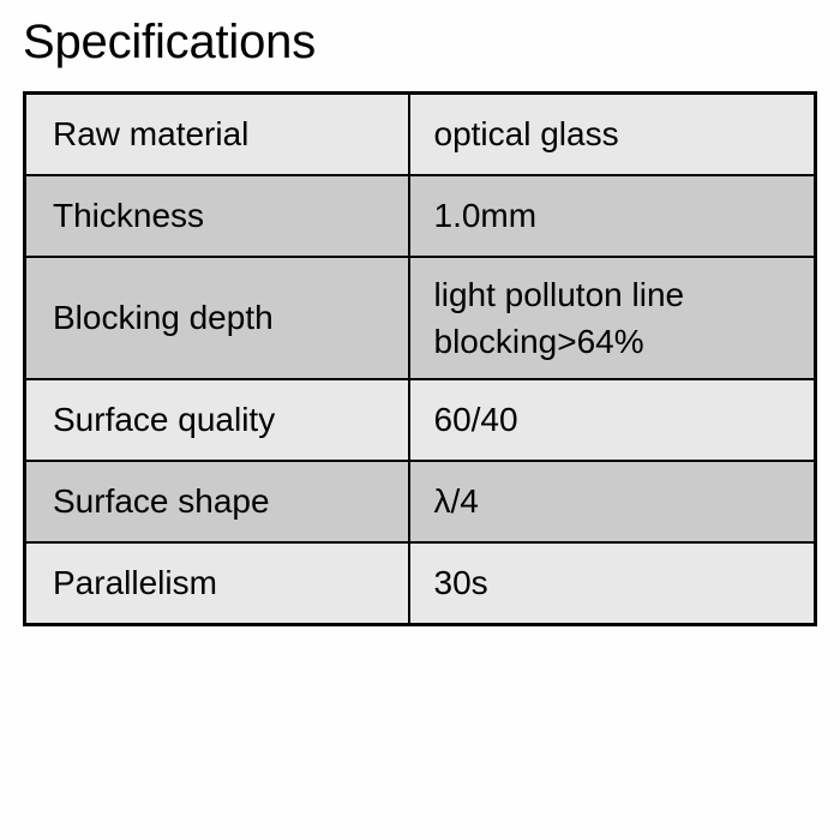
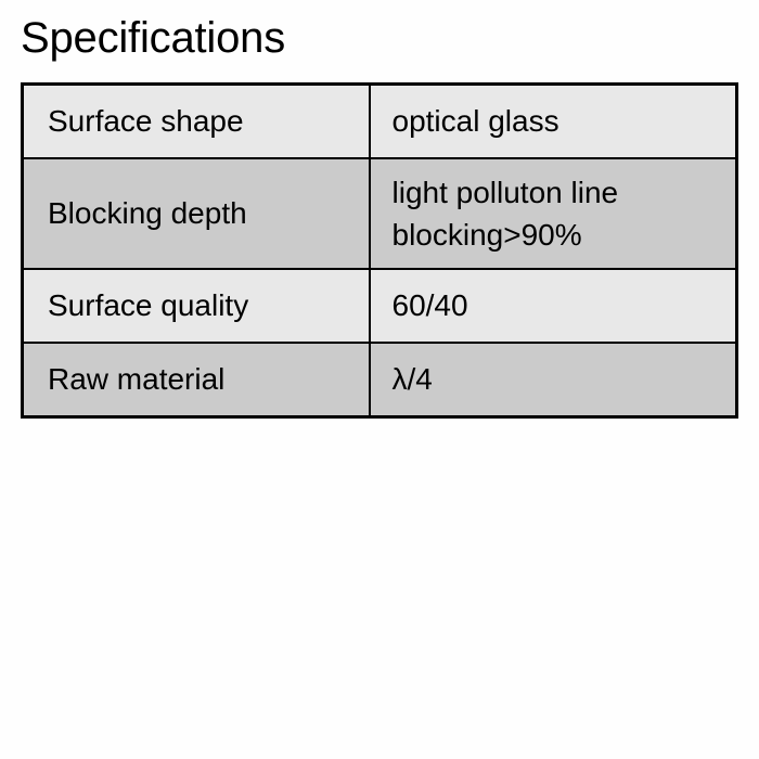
  Specifications
- Raw material	optical glass
+ Surface shape	optical glass
- Thickness	1.0mm
- Blocking depth	light polluton line blocking>64%
+ Blocking depth	light polluton line blocking>90%
  Surface quality	60/40
- Surface shape	λ/4
+ Raw material	λ/4
- Parallelism	30s
